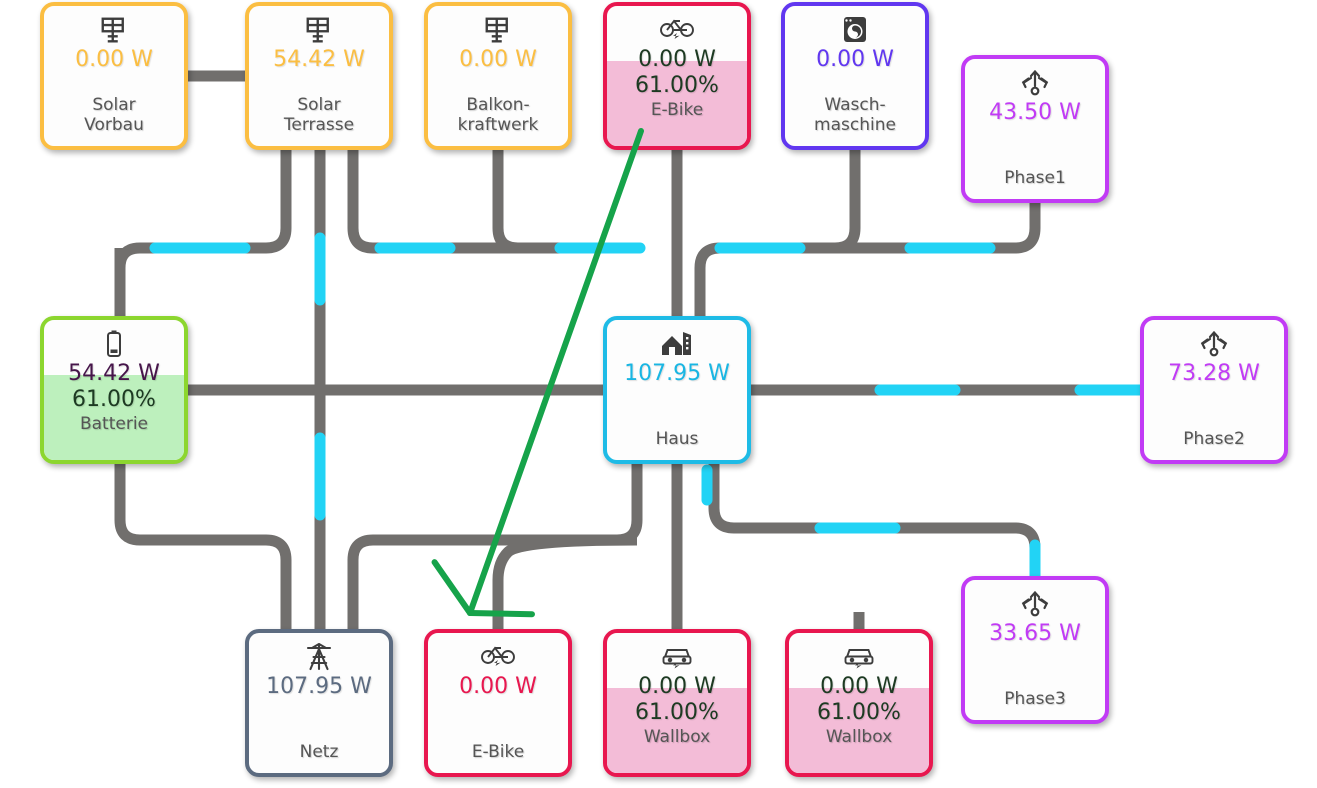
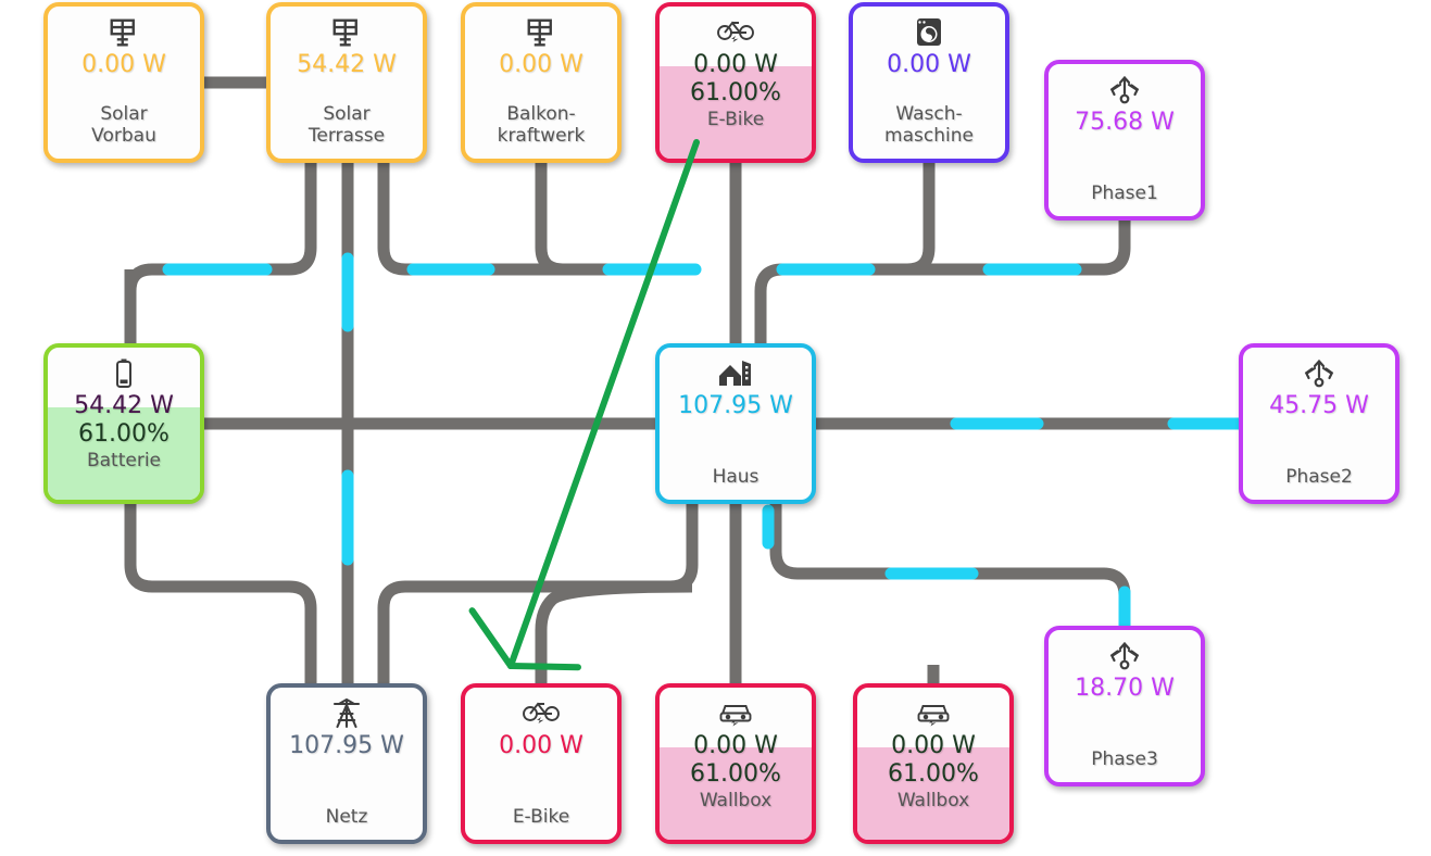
  0.00 W
  Solar
  Vorbau
  54.42 W
  Solar
  Terrasse
  0.00 W
  Balkon-
  kraftwerk
  0.00 W
  61.00%
  E-Bike
  0.00 W
  Wasch-
  maschine
- 43.50 W
+ 75.68 W
  Phase1
  54.42 W
  61.00%
  Batterie
  107.95 W
  Haus
- 73.28 W
+ 45.75 W
  Phase2
- 33.65 W
+ 18.70 W
  Phase3
  107.95 W
  Netz
  0.00 W
  E-Bike
  0.00 W
  61.00%
  Wallbox
  0.00 W
  61.00%
  Wallbox
